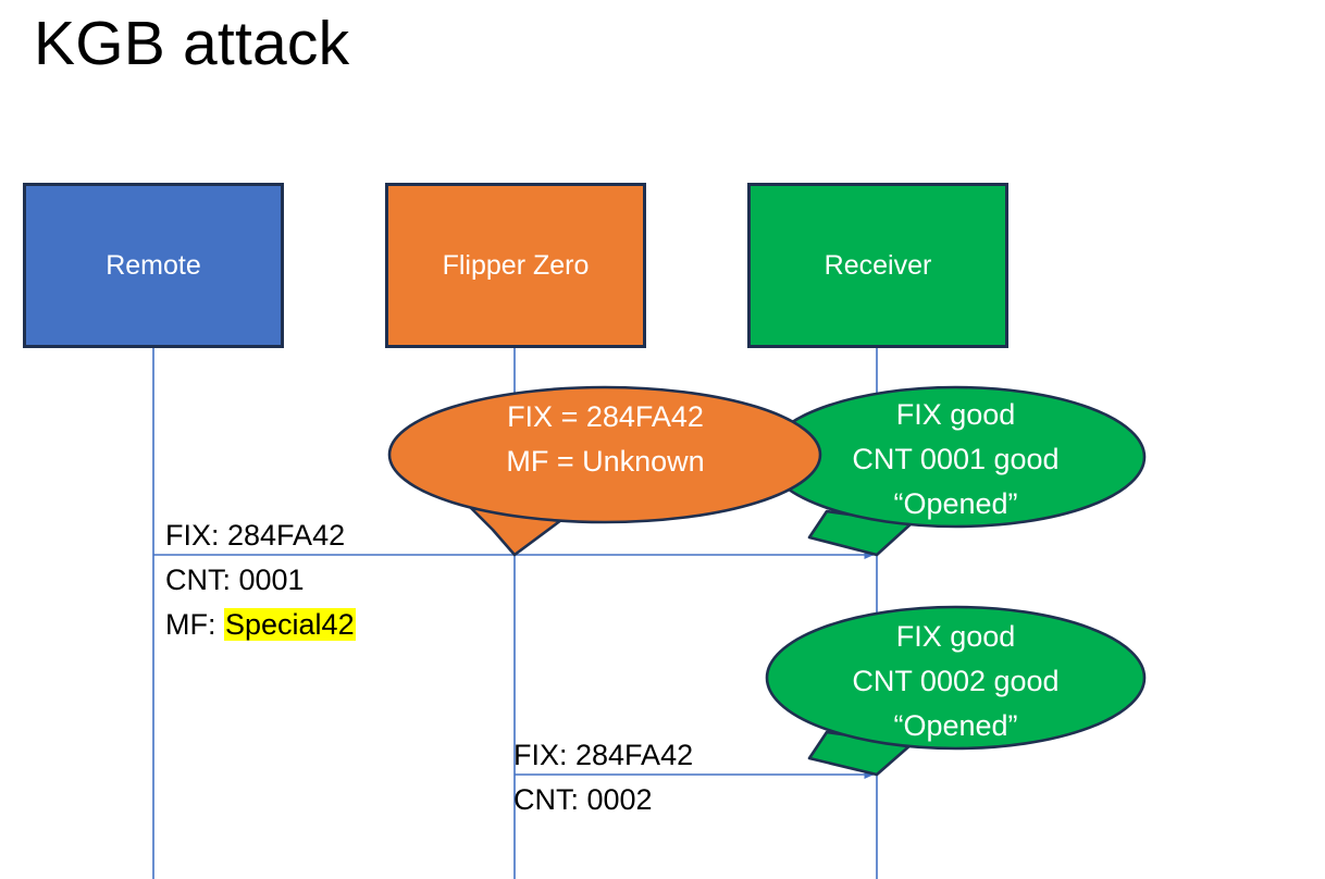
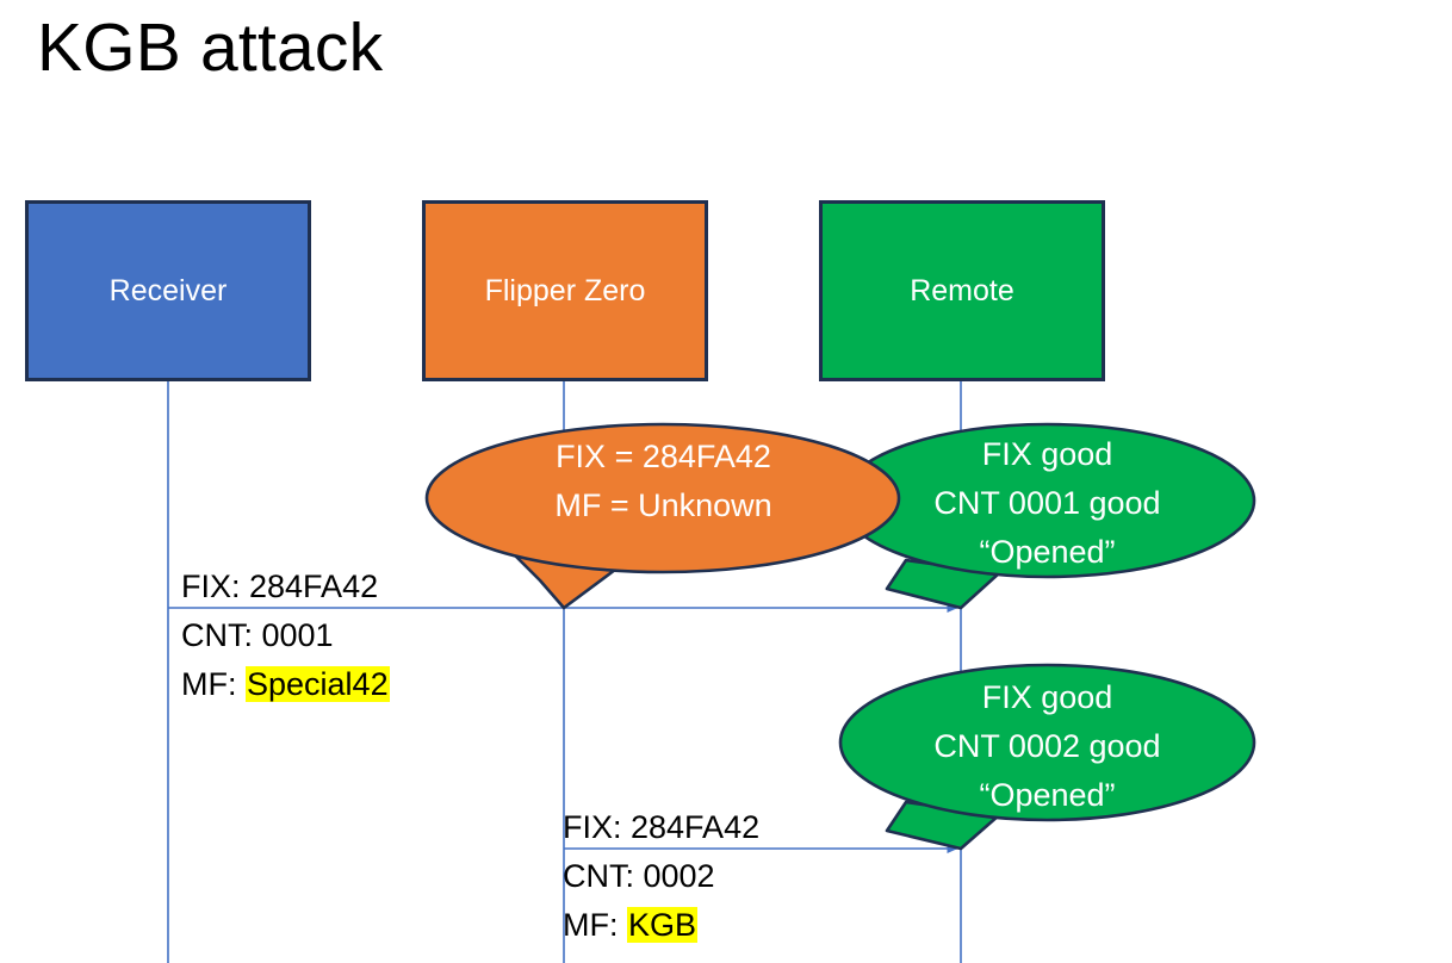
  KGB attack
- Remote
+ Receiver
  Flipper Zero
- Receiver
+ Remote
  FIX = 284FA42
  MF = Unknown
  FIX good
  CNT 0001 good
  “Opened”
  FIX good
  CNT 0002 good
  “Opened”
  FIX: 284FA42
  CNT: 0001
  MF: Special42
  FIX: 284FA42
  CNT: 0002
+ MF: KGB
